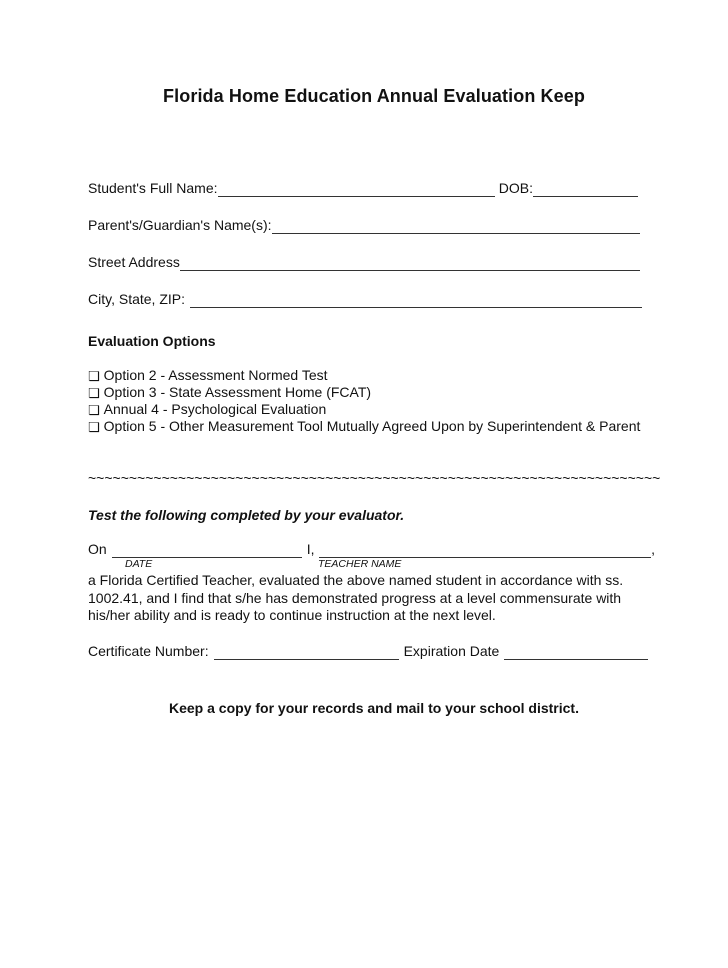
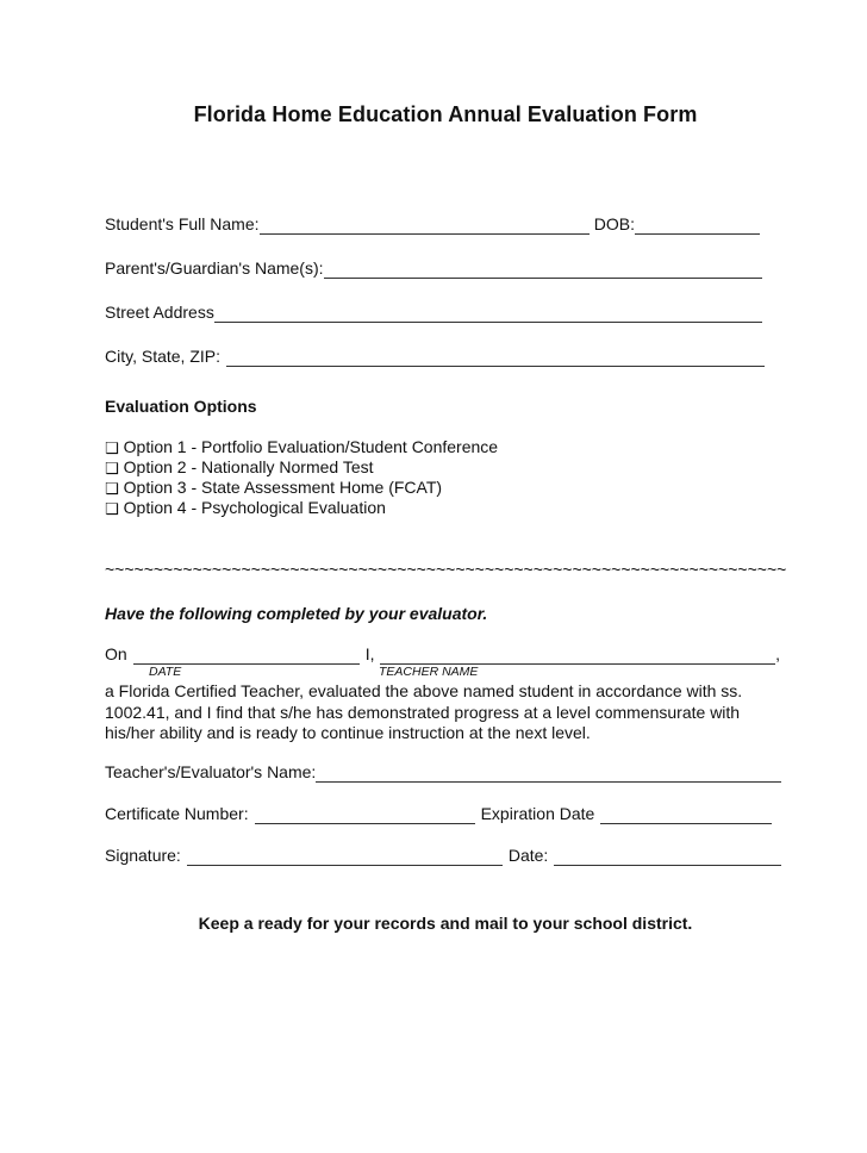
- Florida Home Education Annual Evaluation Keep
+ Florida Home Education Annual Evaluation Form
  Student's Full Name:
  DOB:
  Parent's/Guardian's Name(s):
  Street Address
  City, State, ZIP:
  Evaluation Options
+ ❏ Option 1 - Portfolio Evaluation/Student Conference
- ❏ Option 2 - Assessment Normed Test
+ ❏ Option 2 - Nationally Normed Test
  ❏ Option 3 - State Assessment Home (FCAT)
- ❏ Annual 4 - Psychological Evaluation
+ ❏ Option 4 - Psychological Evaluation
- ❏ Option 5 - Other Measurement Tool Mutually Agreed Upon by Superintendent & Parent
  ~~~~~~~~~~~~~~~~~~~~~~~~~~~~~~~~~~~~~~~~~~~~~~~~~~~~~~~~~~~~~~~~~~~~~~
- Test the following completed by your evaluator.
+ Have the following completed by your evaluator.
  On
  I,
  ,
  DATE
  TEACHER NAME
  a Florida Certified Teacher, evaluated the above named student in accordance with ss.
  1002.41, and I find that s/he has demonstrated progress at a level commensurate with
  his/her ability and is ready to continue instruction at the next level.
+ Teacher's/Evaluator's Name:
  Certificate Number:
  Expiration Date
+ Signature:
+ Date:
- Keep a copy for your records and mail to your school district.
+ Keep a ready for your records and mail to your school district.
